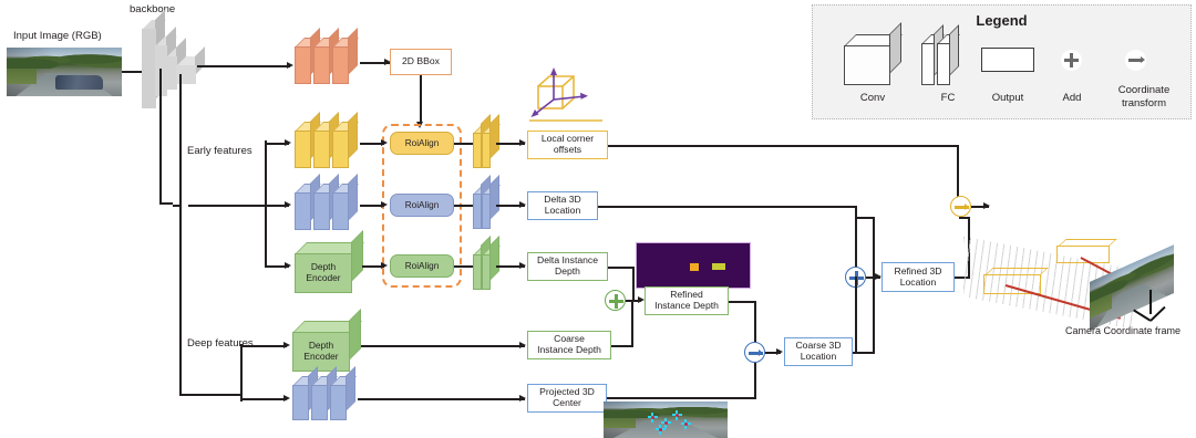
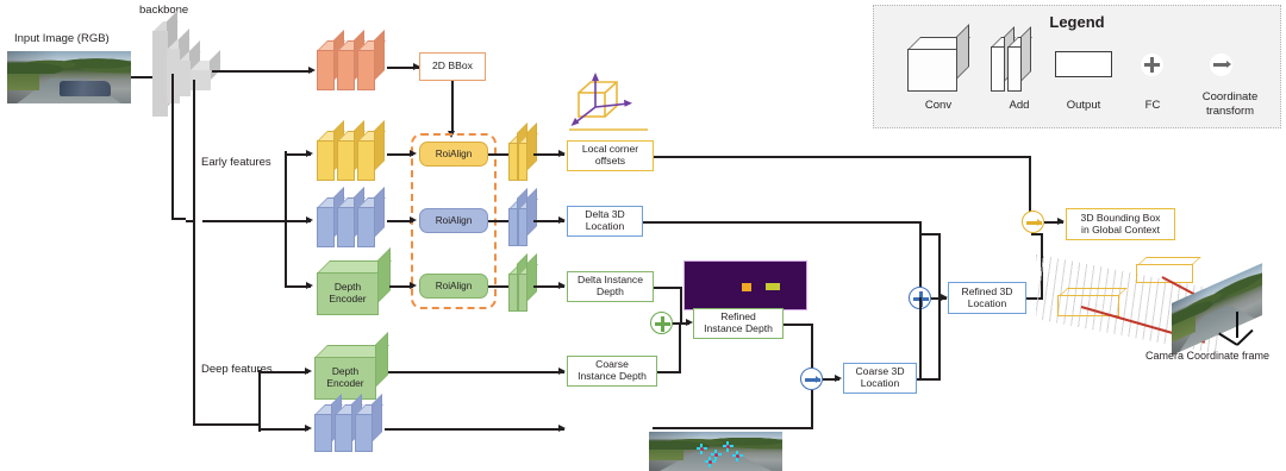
  Legend
  Conv
- FC
+ Add
  Output
- Add
+ FC
  Coordinate
  transform
  Input Image (RGB)
  backbone
  Early features
  Deep featues
  2D BBox
  RoiAlign
  Local corner
  offsets
  RoiAlign
  Delta 3D
  Location
  Depth
  Encoder
  RoiAlign
  Delta Instance
  Depth
  Refined
  Instance Depth
  Depth
  Encoder
  Coarse
  Instance Depth
- Projected 3D
- Center
  Coarse 3D
  Location
  Refined 3D
  Location
+ 3D Bounding Box
+ in Global Context
  Camera Coordinate frame
